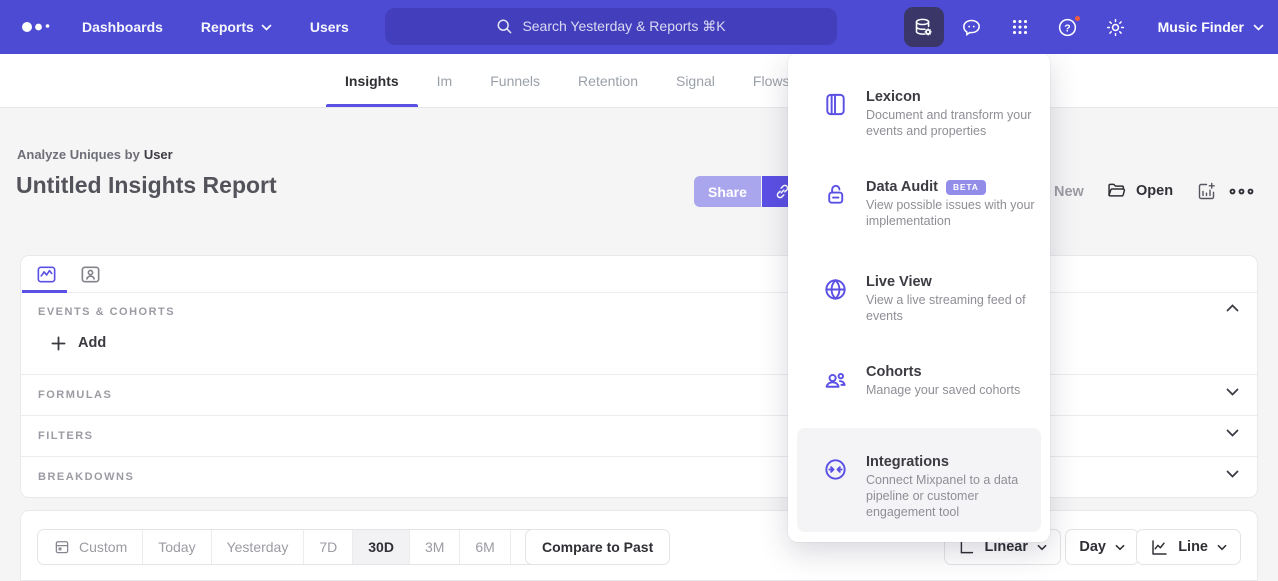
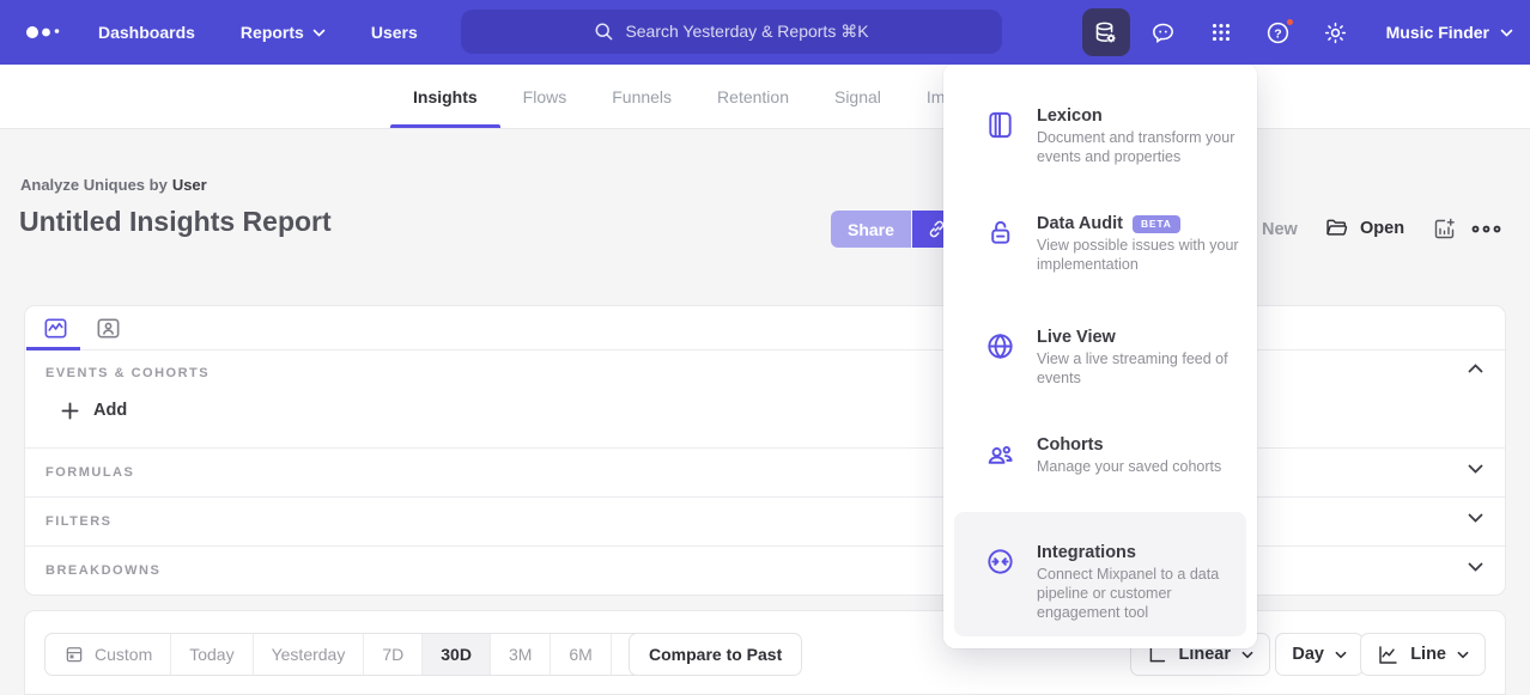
  Dashboards
  Reports
  Users
  Search Yesterday & Reports ⌘K
  ?
  Music Finder
  Insights
- Im
+ Flows
  Funnels
  Retention
  Signal
- Flows
+ Im
  Analyze Uniques by User
  Untitled Insights Report
  Share
  New
  Open
  EVENTS & COHORTS
  Add
  FORMULAS
  FILTERS
  BREAKDOWNS
  Custom
  Today
  Yesterday
  7D
  30D
  3M
  6M
  Compare to Past
  Linear
  Day
  Line
  Lexicon
  Document and transform your events and properties
  Data Audit
  BETA
  View possible issues with your implementation
  Live View
  View a live streaming feed of events
  Cohorts
  Manage your saved cohorts
  Integrations
  Connect Mixpanel to a data pipeline or customer engagement tool
